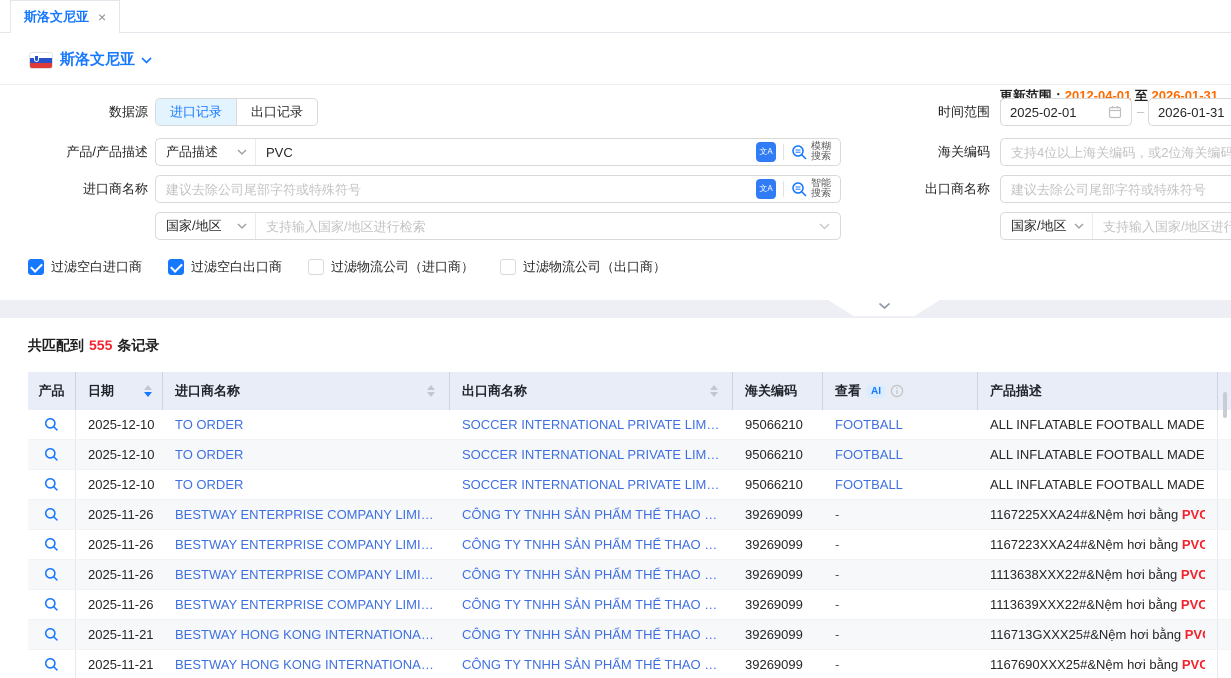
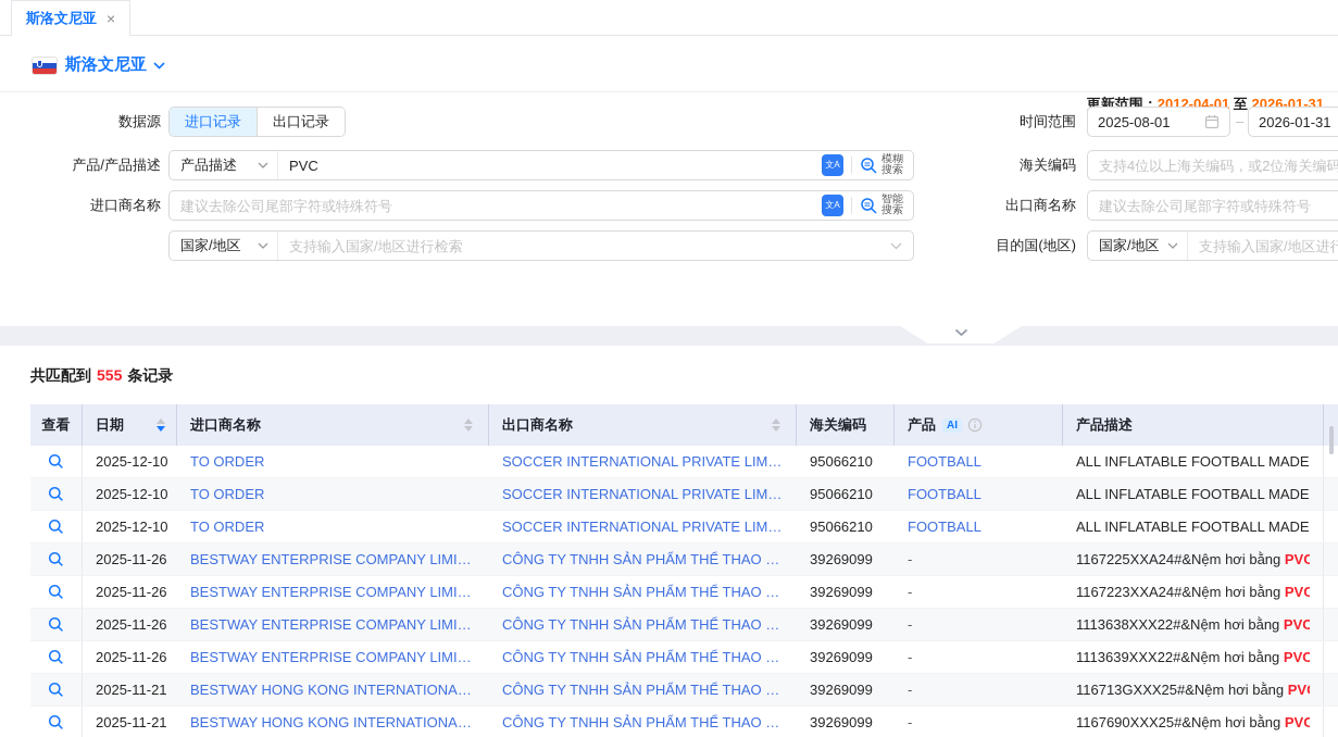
  斯洛文尼亚
  ×
  斯洛文尼亚
  更新范围：2012-04-01 至 2026-01-31
  数据源
  进口记录
  出口记录
  时间范围
- 2025-02-01
+ 2025-08-01
  –
  2026-01-31
  产品/产品描述
  产品描述
  PVC
  文A
  模糊
  搜索
  海关编码
  支持4位以上海关编码，或2位海关编码
  进口商名称
  建议去除公司尾部字符或特殊符号
  文A
  智能
  搜索
  出口商名称
  建议去除公司尾部字符或特殊符号
  国家/地区
  支持输入国家/地区进行检索
+ 目的国(地区)
  国家/地区
  支持输入国家/地区进行
- 过滤空白进口商
- 过滤空白出口商
- 过滤物流公司（进口商）
- 过滤物流公司（出口商）
  共匹配到 555 条记录
- 产品
+ 查看
  日期
  进口商名称
  出口商名称
  海关编码
- 查看
+ 产品
  AI
  产品描述
  2025-12-10
  TO ORDER
  SOCCER INTERNATIONAL PRIVATE LIMIT
  95066210
  FOOTBALL
  ALL INFLATABLE FOOTBALL MADE
  2025-12-10
  TO ORDER
  SOCCER INTERNATIONAL PRIVATE LIMIT
  95066210
  FOOTBALL
  ALL INFLATABLE FOOTBALL MADE
  2025-12-10
  TO ORDER
  SOCCER INTERNATIONAL PRIVATE LIMIT
  95066210
  FOOTBALL
  ALL INFLATABLE FOOTBALL MADE
  2025-11-26
  BESTWAY ENTERPRISE COMPANY LIMITE
  CÔNG TY TNHH SẢN PHẨM THỂ THAO GI
  39269099
  -
  1167225XXA24#&Nệm hơi bằng PVC
  2025-11-26
  BESTWAY ENTERPRISE COMPANY LIMITE
  CÔNG TY TNHH SẢN PHẨM THỂ THAO GI
  39269099
  -
  1167223XXA24#&Nệm hơi bằng PVC
  2025-11-26
  BESTWAY ENTERPRISE COMPANY LIMITE
  CÔNG TY TNHH SẢN PHẨM THỂ THAO GI
  39269099
  -
  1113638XXX22#&Nệm hơi bằng PVC
  2025-11-26
  BESTWAY ENTERPRISE COMPANY LIMITE
  CÔNG TY TNHH SẢN PHẨM THỂ THAO GI
  39269099
  -
  1113639XXX22#&Nệm hơi bằng PVC
  2025-11-21
  BESTWAY HONG KONG INTERNATIONAL L
  CÔNG TY TNHH SẢN PHẨM THỂ THAO GI
  39269099
  -
  116713GXXX25#&Nệm hơi bằng PV
  2025-11-21
  BESTWAY HONG KONG INTERNATIONAL L
  CÔNG TY TNHH SẢN PHẨM THỂ THAO GI
  39269099
  -
  1167690XXX25#&Nệm hơi bằng PVC
